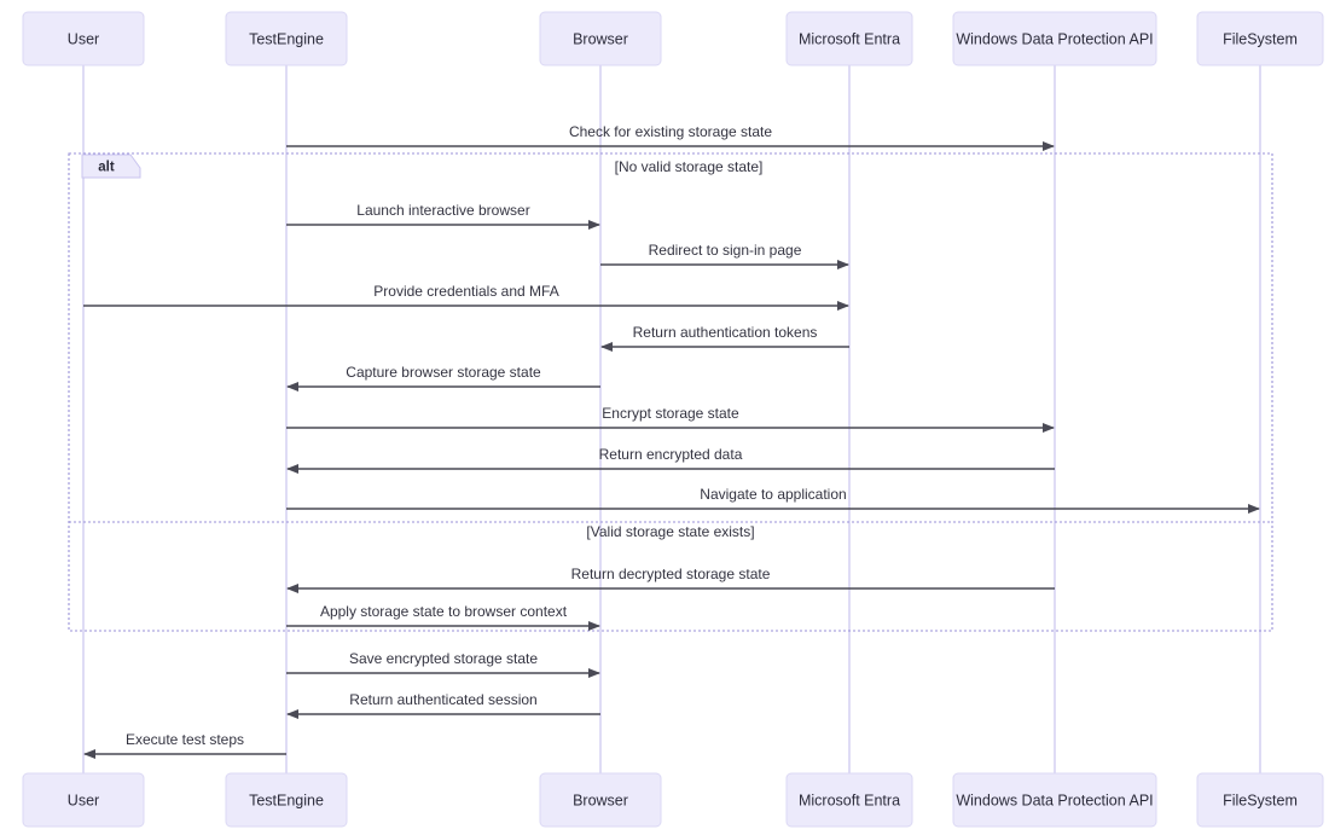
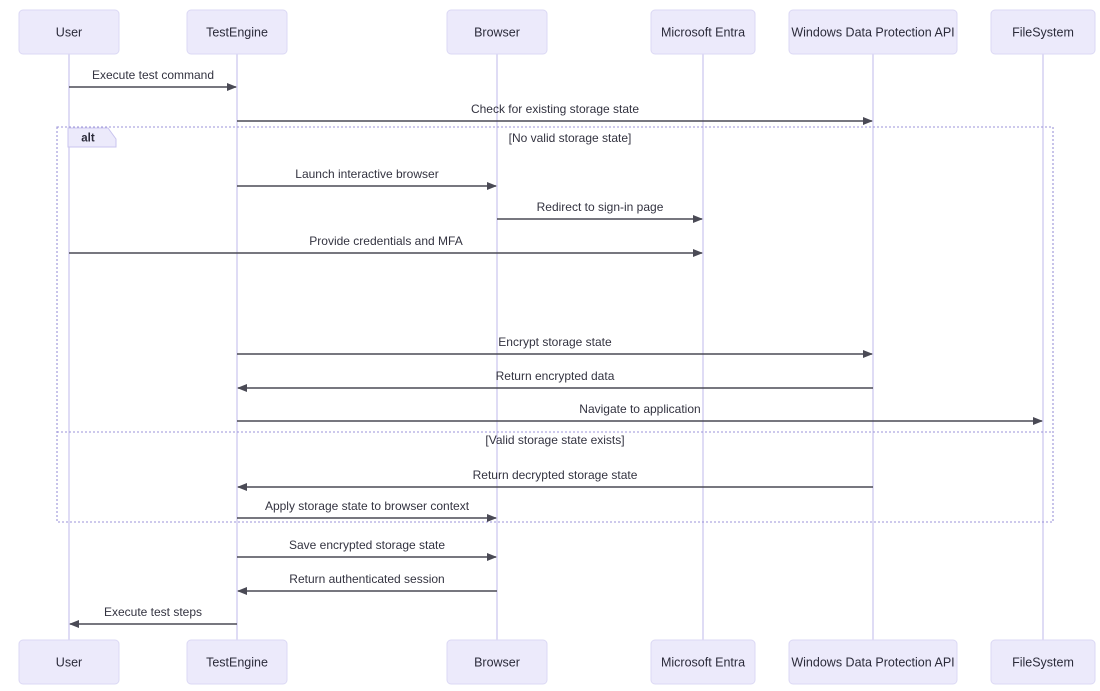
  alt
  [No valid storage state]
  [Valid storage state exists]
+ Execute test command
  Check for existing storage state
  Launch interactive browser
  Redirect to sign-in page
  Provide credentials and MFA
- Return authentication tokens
- Capture browser storage state
  Encrypt storage state
  Return encrypted data
  Navigate to application
  Return decrypted storage state
  Apply storage state to browser context
  Save encrypted storage state
  Return authenticated session
  Execute test steps
  User
  TestEngine
  Browser
  Microsoft Entra
  Windows Data Protection API
  FileSystem
  User
  TestEngine
  Browser
  Microsoft Entra
  Windows Data Protection API
  FileSystem
